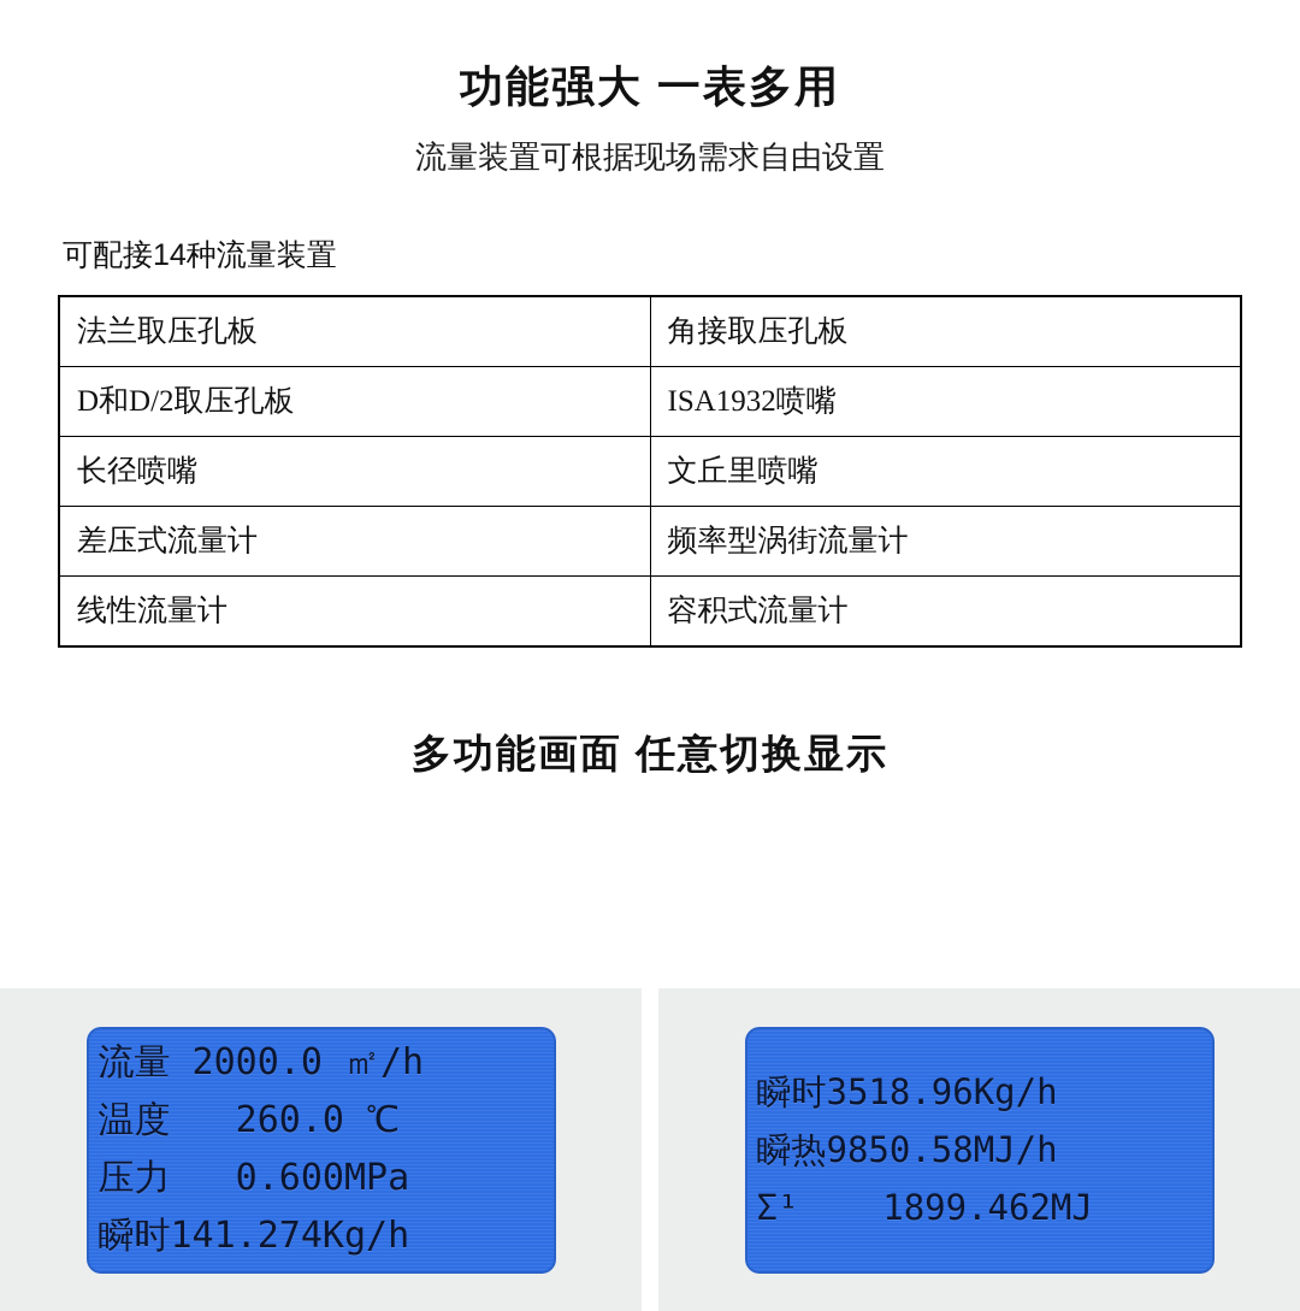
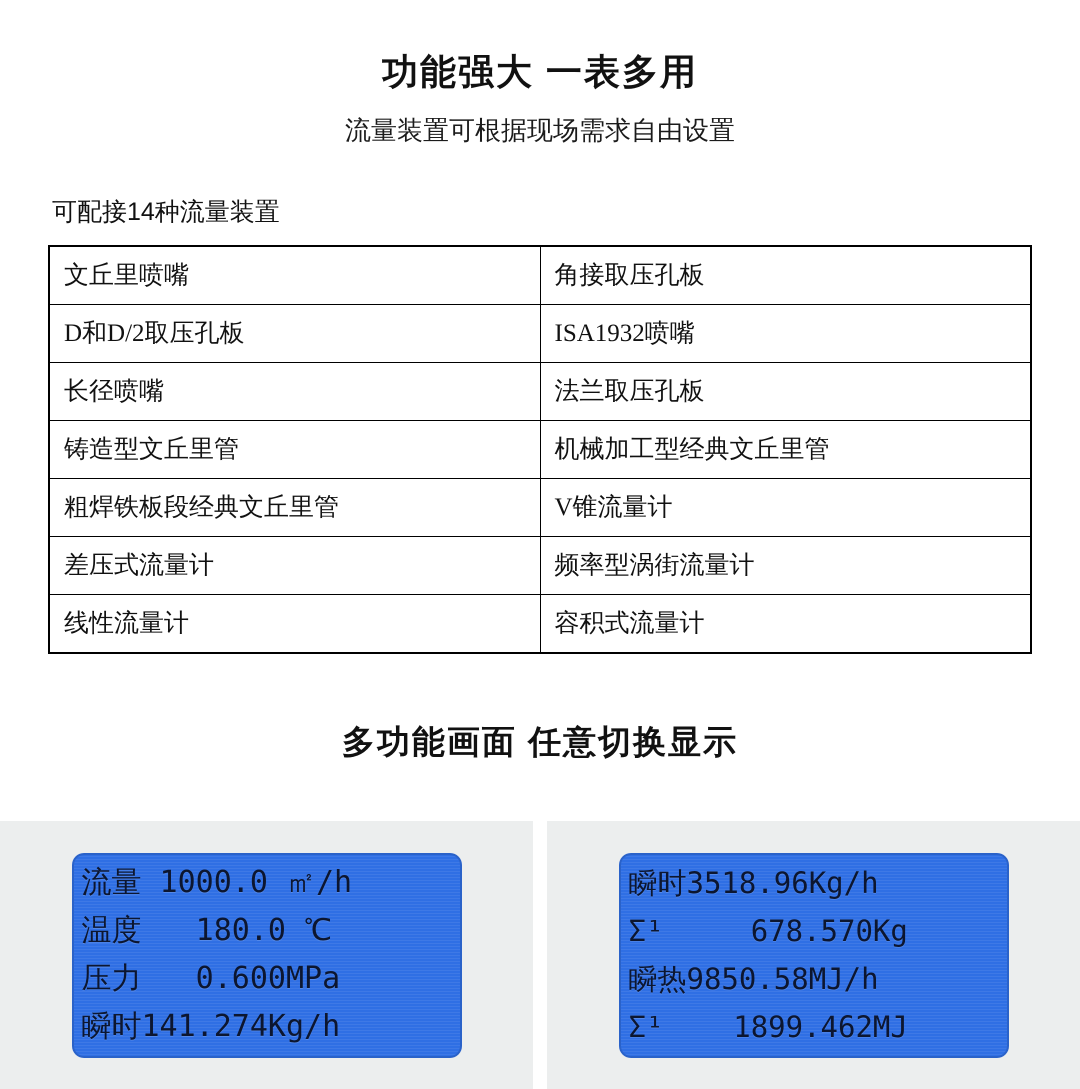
  功能强大 一表多用
  流量装置可根据现场需求自由设置
  可配接14种流量装置
- 法兰取压孔板	角接取压孔板
+ 文丘里喷嘴	角接取压孔板
  D和D/2取压孔板	ISA1932喷嘴
- 长径喷嘴	文丘里喷嘴
+ 长径喷嘴	法兰取压孔板
+ 铸造型文丘里管	机械加工型经典文丘里管
+ 粗焊铁板段经典文丘里管	V锥流量计
  差压式流量计	频率型涡街流量计
  线性流量计	容积式流量计
  多功能画面 任意切换显示
- 流量 2000.0 ㎡/h
+ 流量 1000.0 ㎡/h
- 温度 260.0 ℃
+ 温度 180.0 ℃
  压力 0.600MPa
  瞬时141.274Kg/h
  瞬时3518.96Kg/h
+ Σ¹ 678.570Kg
  瞬热9850.58MJ/h
  Σ¹ 1899.462MJ
